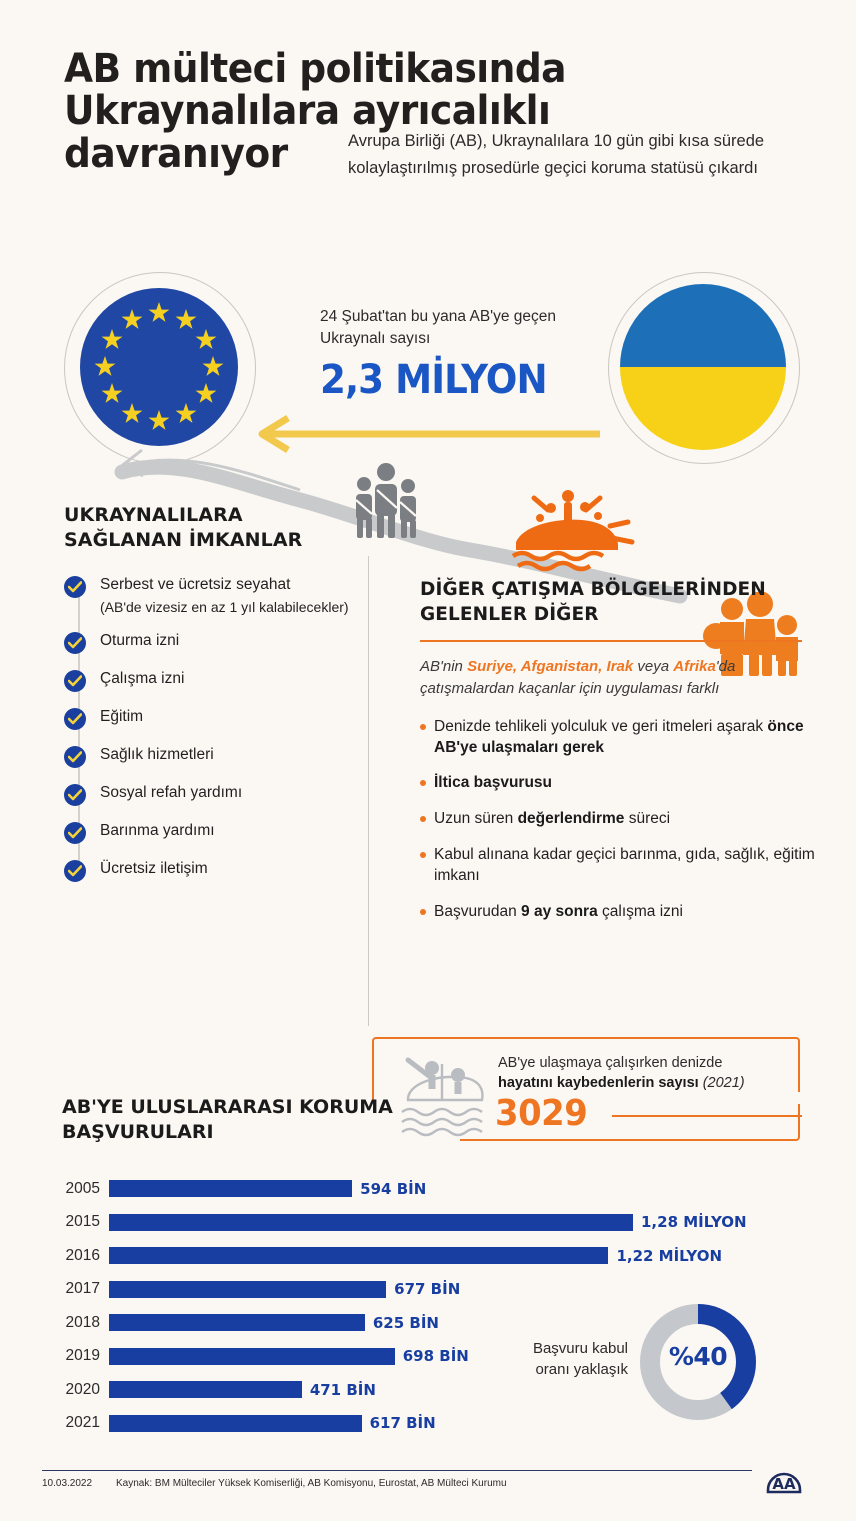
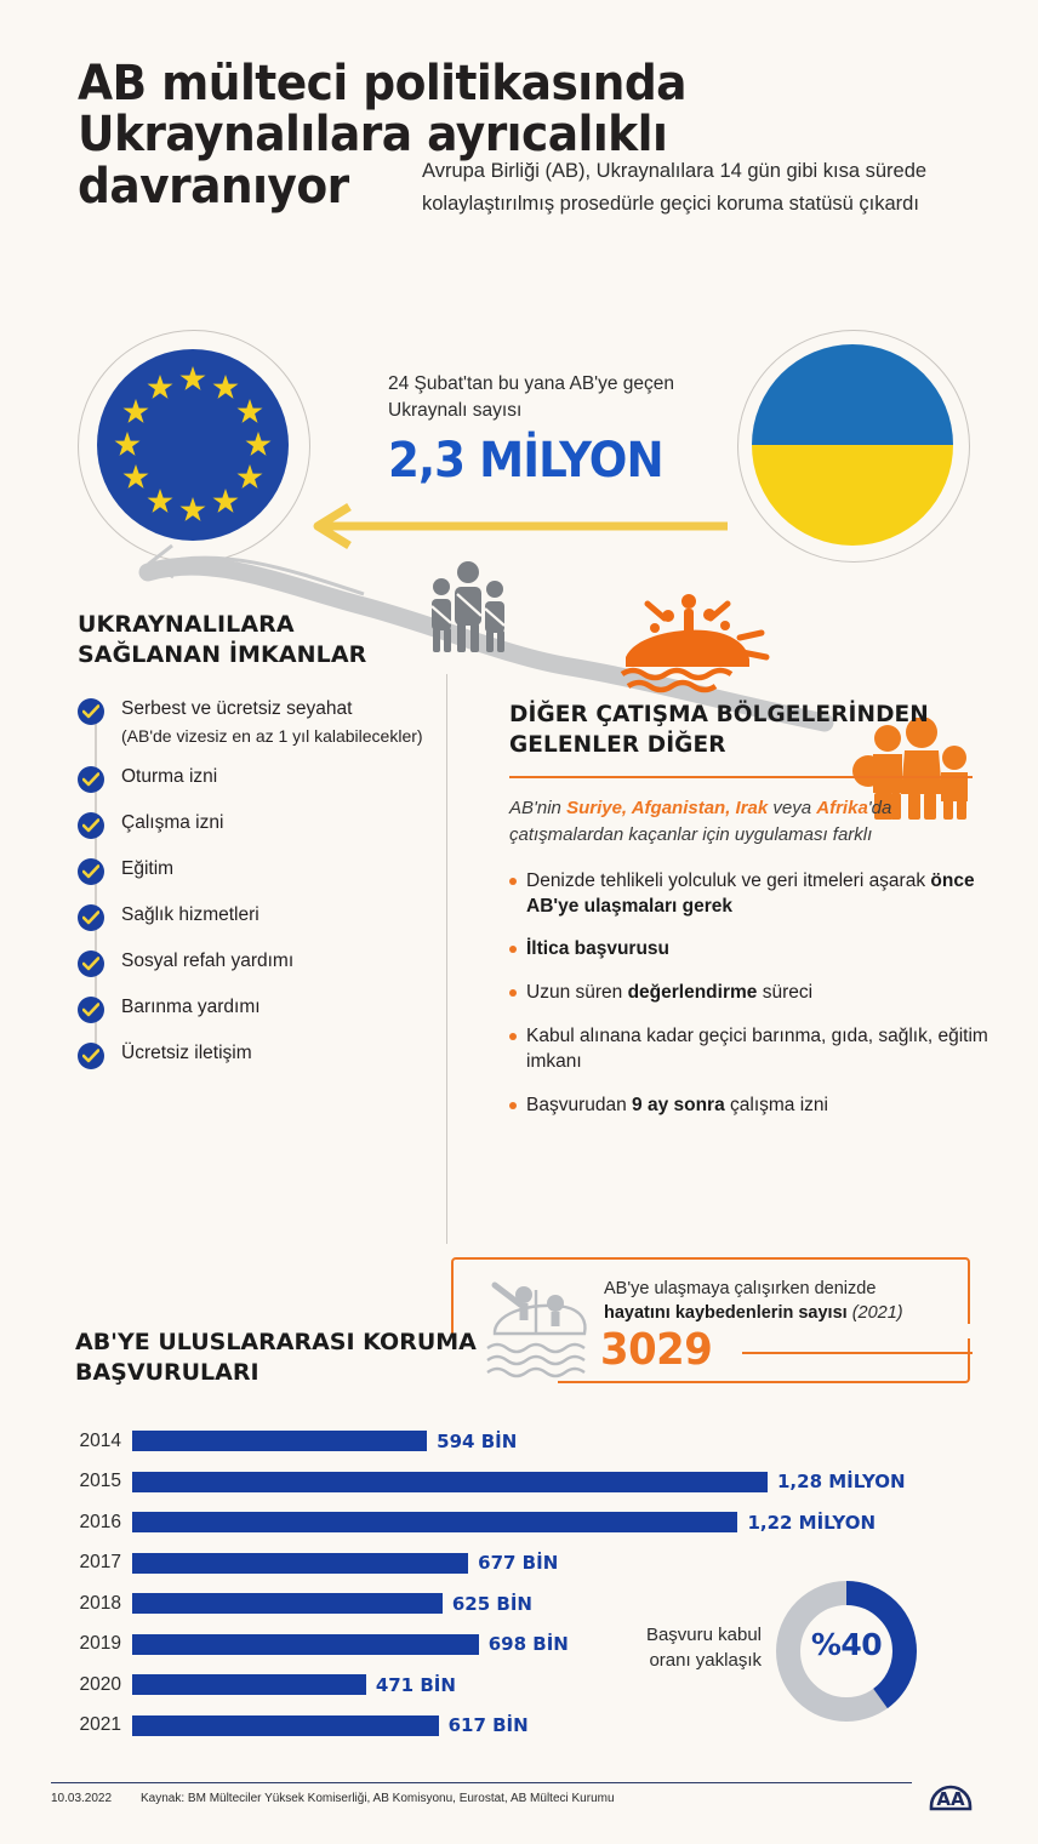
  AB mülteci politikasında
  Ukraynalılara ayrıcalıklı
  davranıyor
- Avrupa Birliği (AB), Ukraynalılara 10 gün gibi kısa sürede kolaylaştırılmış prosedürle geçici koruma statüsü çıkardı
+ Avrupa Birliği (AB), Ukraynalılara 14 gün gibi kısa sürede kolaylaştırılmış prosedürle geçici koruma statüsü çıkardı
  24 Şubat'tan bu yana AB'ye geçen Ukraynalı sayısı
  2,3 MİLYON
  UKRAYNALILARA SAĞLANAN İMKANLAR
  Serbest ve ücretsiz seyahat
  (AB'de vizesiz en az 1 yıl kalabilecekler)
  Oturma izni
  Çalışma izni
  Eğitim
  Sağlık hizmetleri
  Sosyal refah yardımı
  Barınma yardımı
  Ücretsiz iletişim
  DİĞER ÇATIŞMA BÖLGELERİNDEN GELENLER DİĞER
  AB'nin Suriye, Afganistan, Irak veya Afrika'da çatışmalardan kaçanlar için uygulaması farklı
  Denizde tehlikeli yolculuk ve geri itmeleri aşarak önce AB'ye ulaşmaları gerek
  İltica başvurusu
  Uzun süren değerlendirme süreci
  Kabul alınana kadar geçici barınma, gıda, sağlık, eğitim imkanı
  Başvurudan 9 ay sonra çalışma izni
  AB'ye ulaşmaya çalışırken denizde
  hayatını kaybedenlerin sayısı (2021)
  3029
  AB'YE ULUSLARARASI KORUMA BAŞVURULARI
- 2005
+ 2014
  594 BİN
  2015
  1,28 MİLYON
  2016
  1,22 MİLYON
  2017
  677 BİN
  2018
  625 BİN
  2019
  698 BİN
  2020
  471 BİN
  2021
  617 BİN
  Başvuru kabul oranı yaklaşık
  %40
  10.03.2022
  Kaynak: BM Mülteciler Yüksek Komiserliği, AB Komisyonu, Eurostat, AB Mülteci Kurumu
  AA
